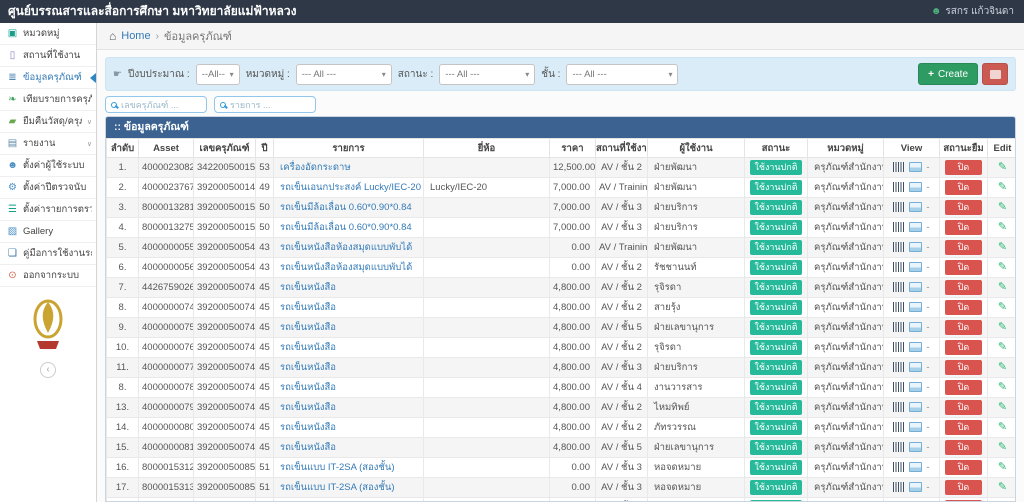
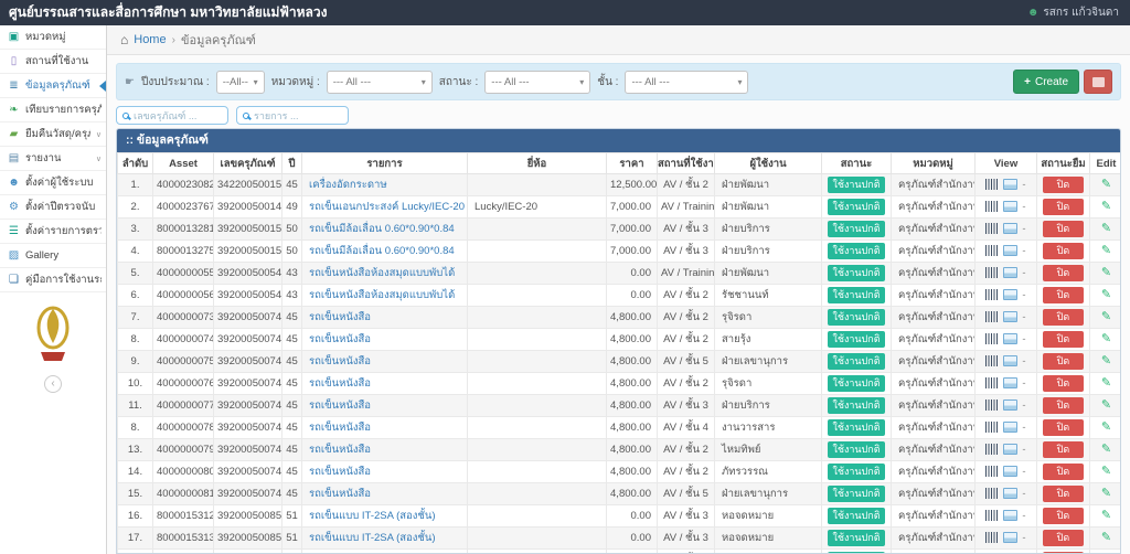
  ศูนย์บรรณสารและสื่อการศึกษา มหาวิทยาลัยแม่ฟ้าหลวง
  ☻
  รสกร แก้วจินดา
  ▣
  หมวดหมู่
  ▯
  สถานที่ใช้งาน
  ≣
  ข้อมูลครุภัณฑ์
  ❧
  เทียบรายการครุภั
  ▰
  ยืมคืนวัสดุ/ครุ
  ▤
  รายงาน
  ☻
  ตั้งค่าผู้ใช้ระบบ
  ⚙
  ตั้งค่าปีตรวจนับ
  ☰
  ตั้งค่ารายการตรว
  ▨
  Gallery
  ❏
  คู่มือการใช้งานร
- ⊙
- ออกจากระบบ
  ‹
  ⌂
  Home
  ›
  ข้อมูลครุภัณฑ์
  ☛
  ปีงบประมาณ :
  --All--
  ▾
  หมวดหมู่ :
  --- All ---
  ▾
  สถานะ :
  --- All ---
  ▾
  ชั้น :
  --- All ---
  ▾
  +
  Create
  เลขครุภัณฑ์ ...
  รายการ ...
  :: ข้อมูลครุภัณฑ์
  ลำดับ	Asset	เลขครุภัณฑ์	ปี	รายการ	ยี่ห้อ	ราคา	สถานที่ใช้งา	ผู้ใช้งาน	สถานะ	หมวดหมู่	View	สถานะยืม	Edit
- 1.	4000023082	34220050015	53	เครื่องอัดกระดาษ		12,500.00	AV / ชั้น 2	ฝ่ายพัฒนา	ใช้งานปกติ	ครุภัณฑ์สำนักงา	-	ปิด	✎
+ 1.	4000023082	34220050015	45	เครื่องอัดกระดาษ		12,500.00	AV / ชั้น 2	ฝ่ายพัฒนา	ใช้งานปกติ	ครุภัณฑ์สำนักงา	-	ปิด	✎
  2.	4000023767	39200050014	49	รถเข็นเอนกประสงค์ Lucky/IEC-20	Lucky/IEC-20	7,000.00	AV / Trainin	ฝ่ายพัฒนา	ใช้งานปกติ	ครุภัณฑ์สำนักงา	-	ปิด	✎
  3.	8000013281	39200050015	50	รถเข็นมีล้อเลื่อน 0.60*0.90*0.84		7,000.00	AV / ชั้น 3	ฝ่ายบริการ	ใช้งานปกติ	ครุภัณฑ์สำนักงา	-	ปิด	✎
  4.	8000013275	39200050015	50	รถเข็นมีล้อเลื่อน 0.60*0.90*0.84		7,000.00	AV / ชั้น 3	ฝ่ายบริการ	ใช้งานปกติ	ครุภัณฑ์สำนักงา	-	ปิด	✎
  5.	4000000055	39200050054	43	รถเข็นหนังสือห้องสมุดแบบพับได้		0.00	AV / Trainin	ฝ่ายพัฒนา	ใช้งานปกติ	ครุภัณฑ์สำนักงา	-	ปิด	✎
  6.	4000000056	39200050054	43	รถเข็นหนังสือห้องสมุดแบบพับได้		0.00	AV / ชั้น 2	รัชชานนท์	ใช้งานปกติ	ครุภัณฑ์สำนักงา	-	ปิด	✎
- 7.	4426759026	39200050074	45	รถเข็นหนังสือ		4,800.00	AV / ชั้น 2	รุจิรดา	ใช้งานปกติ	ครุภัณฑ์สำนักงา	-	ปิด	✎
+ 7.	4000000073	39200050074	45	รถเข็นหนังสือ		4,800.00	AV / ชั้น 2	รุจิรดา	ใช้งานปกติ	ครุภัณฑ์สำนักงา	-	ปิด	✎
  8.	4000000074	39200050074	45	รถเข็นหนังสือ		4,800.00	AV / ชั้น 2	สายรุ้ง	ใช้งานปกติ	ครุภัณฑ์สำนักงา	-	ปิด	✎
  9.	4000000075	39200050074	45	รถเข็นหนังสือ		4,800.00	AV / ชั้น 5	ฝ่ายเลขานุการ	ใช้งานปกติ	ครุภัณฑ์สำนักงา	-	ปิด	✎
  10.	4000000076	39200050074	45	รถเข็นหนังสือ		4,800.00	AV / ชั้น 2	รุจิรดา	ใช้งานปกติ	ครุภัณฑ์สำนักงา	-	ปิด	✎
  11.	4000000077	39200050074	45	รถเข็นหนังสือ		4,800.00	AV / ชั้น 3	ฝ่ายบริการ	ใช้งานปกติ	ครุภัณฑ์สำนักงา	-	ปิด	✎
  8.	4000000078	39200050074	45	รถเข็นหนังสือ		4,800.00	AV / ชั้น 4	งานวารสาร	ใช้งานปกติ	ครุภัณฑ์สำนักงา	-	ปิด	✎
  13.	4000000079	39200050074	45	รถเข็นหนังสือ		4,800.00	AV / ชั้น 2	ไหมทิพย์	ใช้งานปกติ	ครุภัณฑ์สำนักงา	-	ปิด	✎
  14.	4000000080	39200050074	45	รถเข็นหนังสือ		4,800.00	AV / ชั้น 2	ภัทรวรรณ	ใช้งานปกติ	ครุภัณฑ์สำนักงา	-	ปิด	✎
  15.	4000000081	39200050074	45	รถเข็นหนังสือ		4,800.00	AV / ชั้น 5	ฝ่ายเลขานุการ	ใช้งานปกติ	ครุภัณฑ์สำนักงา	-	ปิด	✎
  16.	8000015312	39200050085	51	รถเข็นแบบ IT-2SA (สองชั้น)		0.00	AV / ชั้น 3	หอจดหมาย	ใช้งานปกติ	ครุภัณฑ์สำนักงา	-	ปิด	✎
  17.	8000015313	39200050085	51	รถเข็นแบบ IT-2SA (สองชั้น)		0.00	AV / ชั้น 3	หอจดหมาย	ใช้งานปกติ	ครุภัณฑ์สำนักงา	-	ปิด	✎
